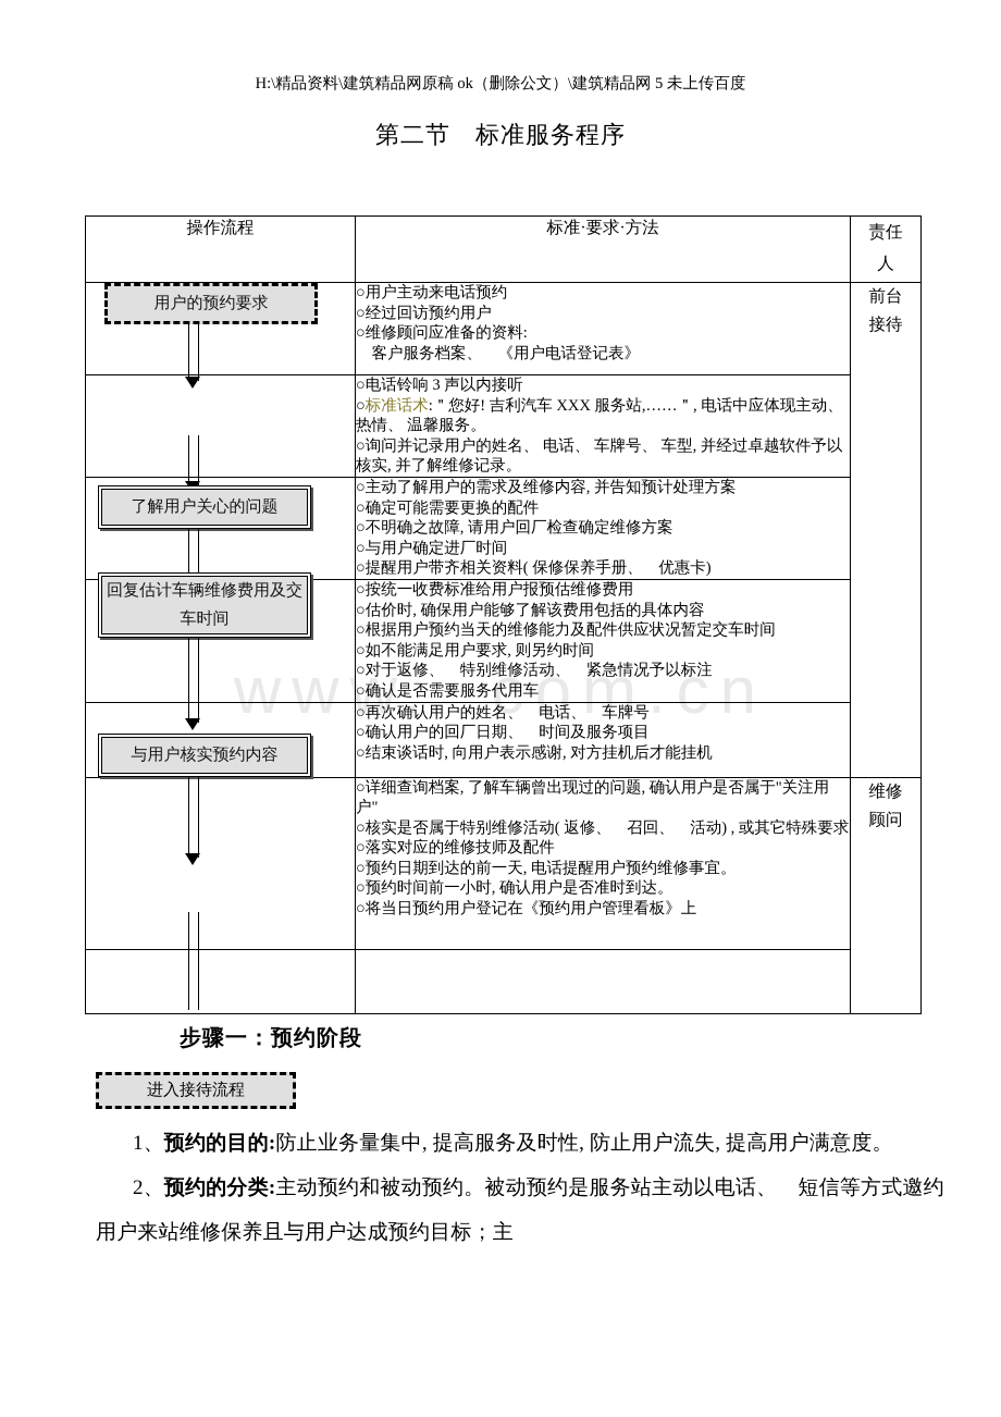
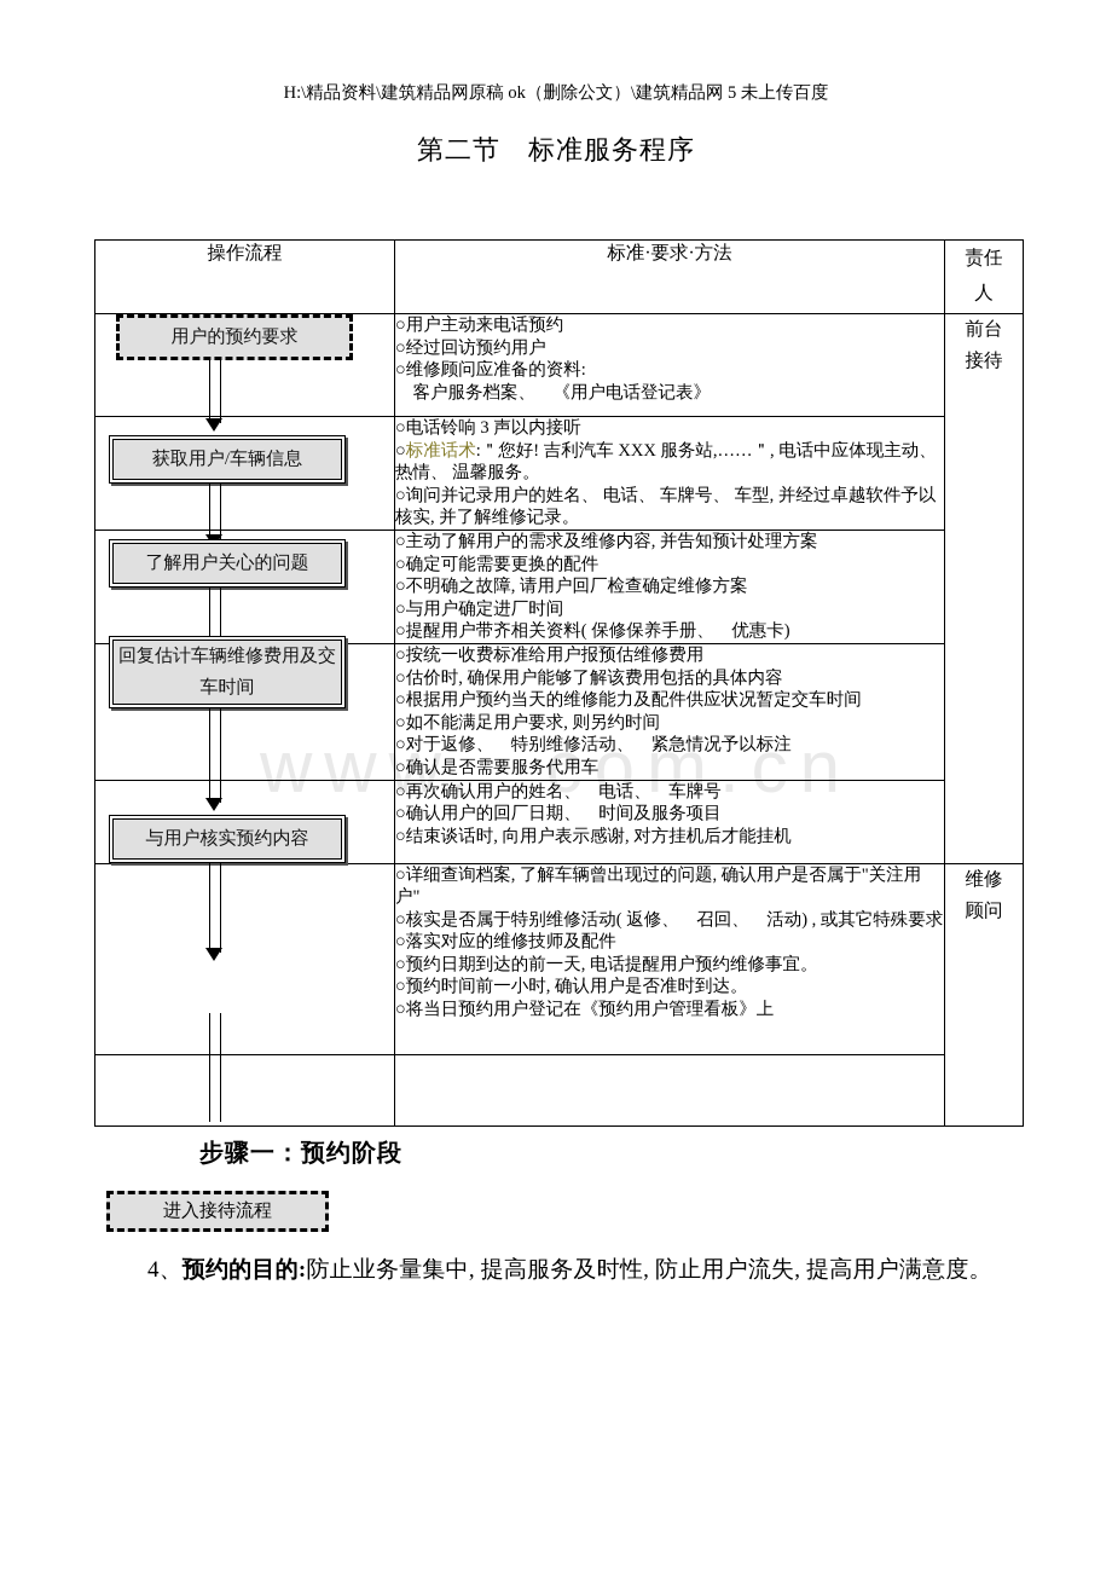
  www. .com.cn
  H:\精品资料\建筑精品网原稿 ok（删除公文）\建筑精品网 5 未上传百度
  第二节 标准服务程序
  操作流程	标准·要求·方法	责任 人
  	○用户主动来电话预约 ○经过回访预约用户 ○维修顾问应准备的资料: 客户服务档案、 《用户电话登记表》	前台 接待
  	○电话铃响 3 声以内接听 ○标准话术:＂您好! 吉利汽车 XXX 服务站,……＂, 电话中应体现主动、 热情、 温馨服务。 ○询问并记录用户的姓名、 电话、 车牌号、 车型, 并经过卓越软件予以核实, 并了解维修记录。
  	○主动了解用户的需求及维修内容, 并告知预计处理方案 ○确定可能需要更换的配件 ○不明确之故障, 请用户回厂检查确定维修方案 ○与用户确定进厂时间 ○提醒用户带齐相关资料( 保修保养手册、 优惠卡)
  	○按统一收费标准给用户报预估维修费用 ○估价时, 确保用户能够了解该费用包括的具体内容 ○根据用户预约当天的维修能力及配件供应状况暂定交车时间 ○如不能满足用户要求, 则另约时间 ○对于返修、 特别维修活动、 紧急情况予以标注 ○确认是否需要服务代用车
  	○再次确认用户的姓名、 电话、 车牌号 ○确认用户的回厂日期、 时间及服务项目 ○结束谈话时, 向用户表示感谢, 对方挂机后才能挂机
  	○详细查询档案, 了解车辆曾出现过的问题, 确认用户是否属于"关注用户" ○核实是否属于特别维修活动( 返修、 召回、 活动) , 或其它特殊要求 ○落实对应的维修技师及配件 ○预约日期到达的前一天, 电话提醒用户预约维修事宜。 ○预约时间前一小时, 确认用户是否准时到达。 ○将当日预约用户登记在《预约用户管理看板》上	维修 顾问
  用户的预约要求
+ 获取用户/车辆信息
  了解用户关心的问题
  回复估计车辆维修费用及交车时间
  与用户核实预约内容
  步骤一：预约阶段
  进入接待流程
- 1、预约的目的:防止业务量集中, 提高服务及时性, 防止用户流失, 提高用户满意度。
+ 4、预约的目的:防止业务量集中, 提高服务及时性, 防止用户流失, 提高用户满意度。
- 2、预约的分类:主动预约和被动预约。被动预约是服务站主动以电话、 短信等方式邀约用户来站维修保养且与用户达成预约目标；主
